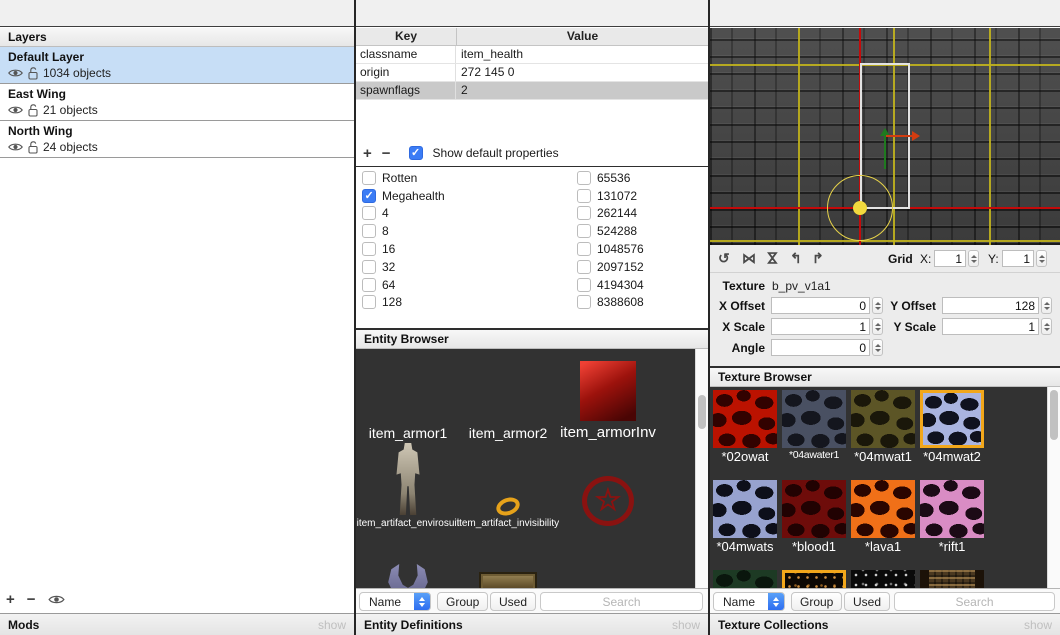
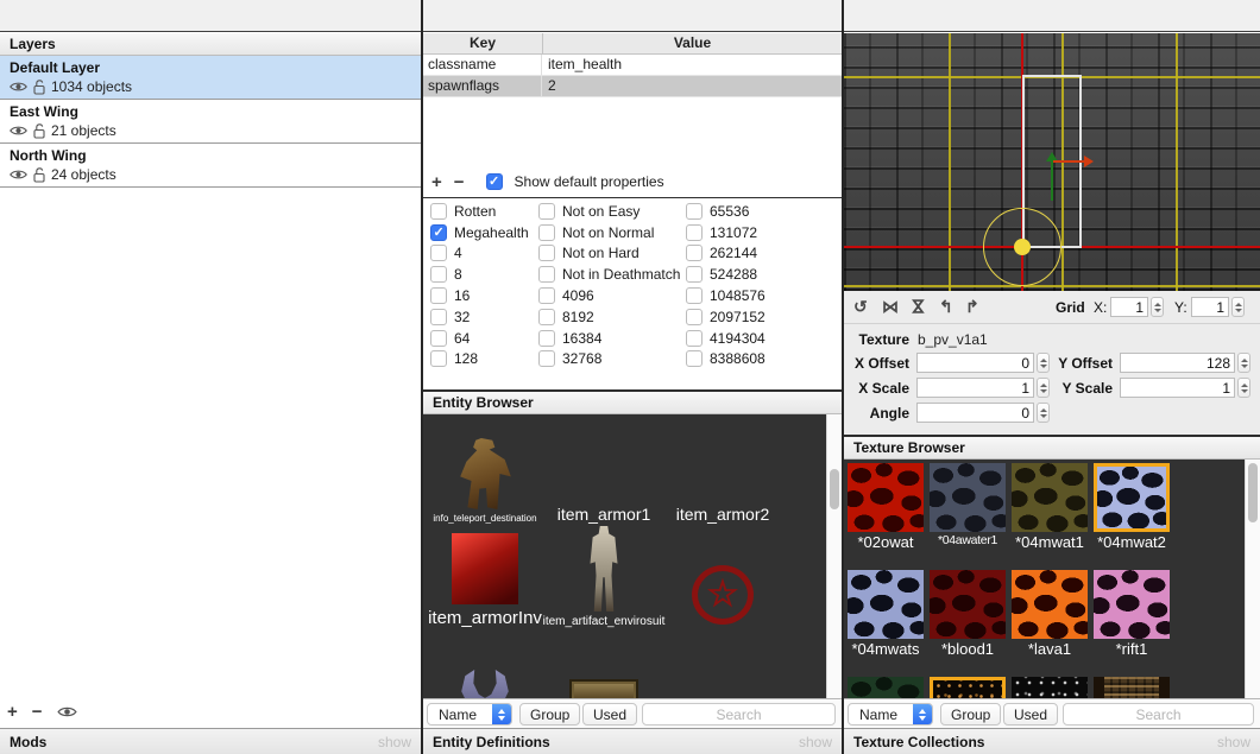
  Layers
  Default Layer
  1034 objects
  East Wing
  21 objects
  North Wing
  24 objects
  +
  −
  Mods
  show
  Key
  Value
  classname
  item_health
- origin
- 272 145 0
  spawnflags
  2
  +
  −
  Show default properties
  Rotten
  Megahealth
  4
  8
  16
  32
  64
  128
+ Not on Easy
+ Not on Normal
+ Not on Hard
+ Not in Deathmatch
+ 4096
+ 8192
+ 16384
+ 32768
  65536
  131072
  262144
  524288
  1048576
  2097152
  4194304
  8388608
  Entity Browser
+ info_teleport_destination
  item_armor1
  item_armor2
  item_armorInv
  item_artifact_envirosuit
- item_artifact_invisibility
  Name
  Group
  Used
  Search
  Entity Definitions
  show
  ↺
  ⋈
  ↰
  ↱
  Grid
  X:
  1
  Y:
  1
  Texture
  b_pv_v1a1
  X Offset
  0
  Y Offset
  128
  X Scale
  1
  Y Scale
  1
  Angle
  0
  Texture Browser
  *02owat
  *04awater1
  *04mwat1
  *04mwat2
  *04mwats
  *blood1
  *lava1
  *rift1
  Name
  Group
  Used
  Search
  Texture Collections
  show
